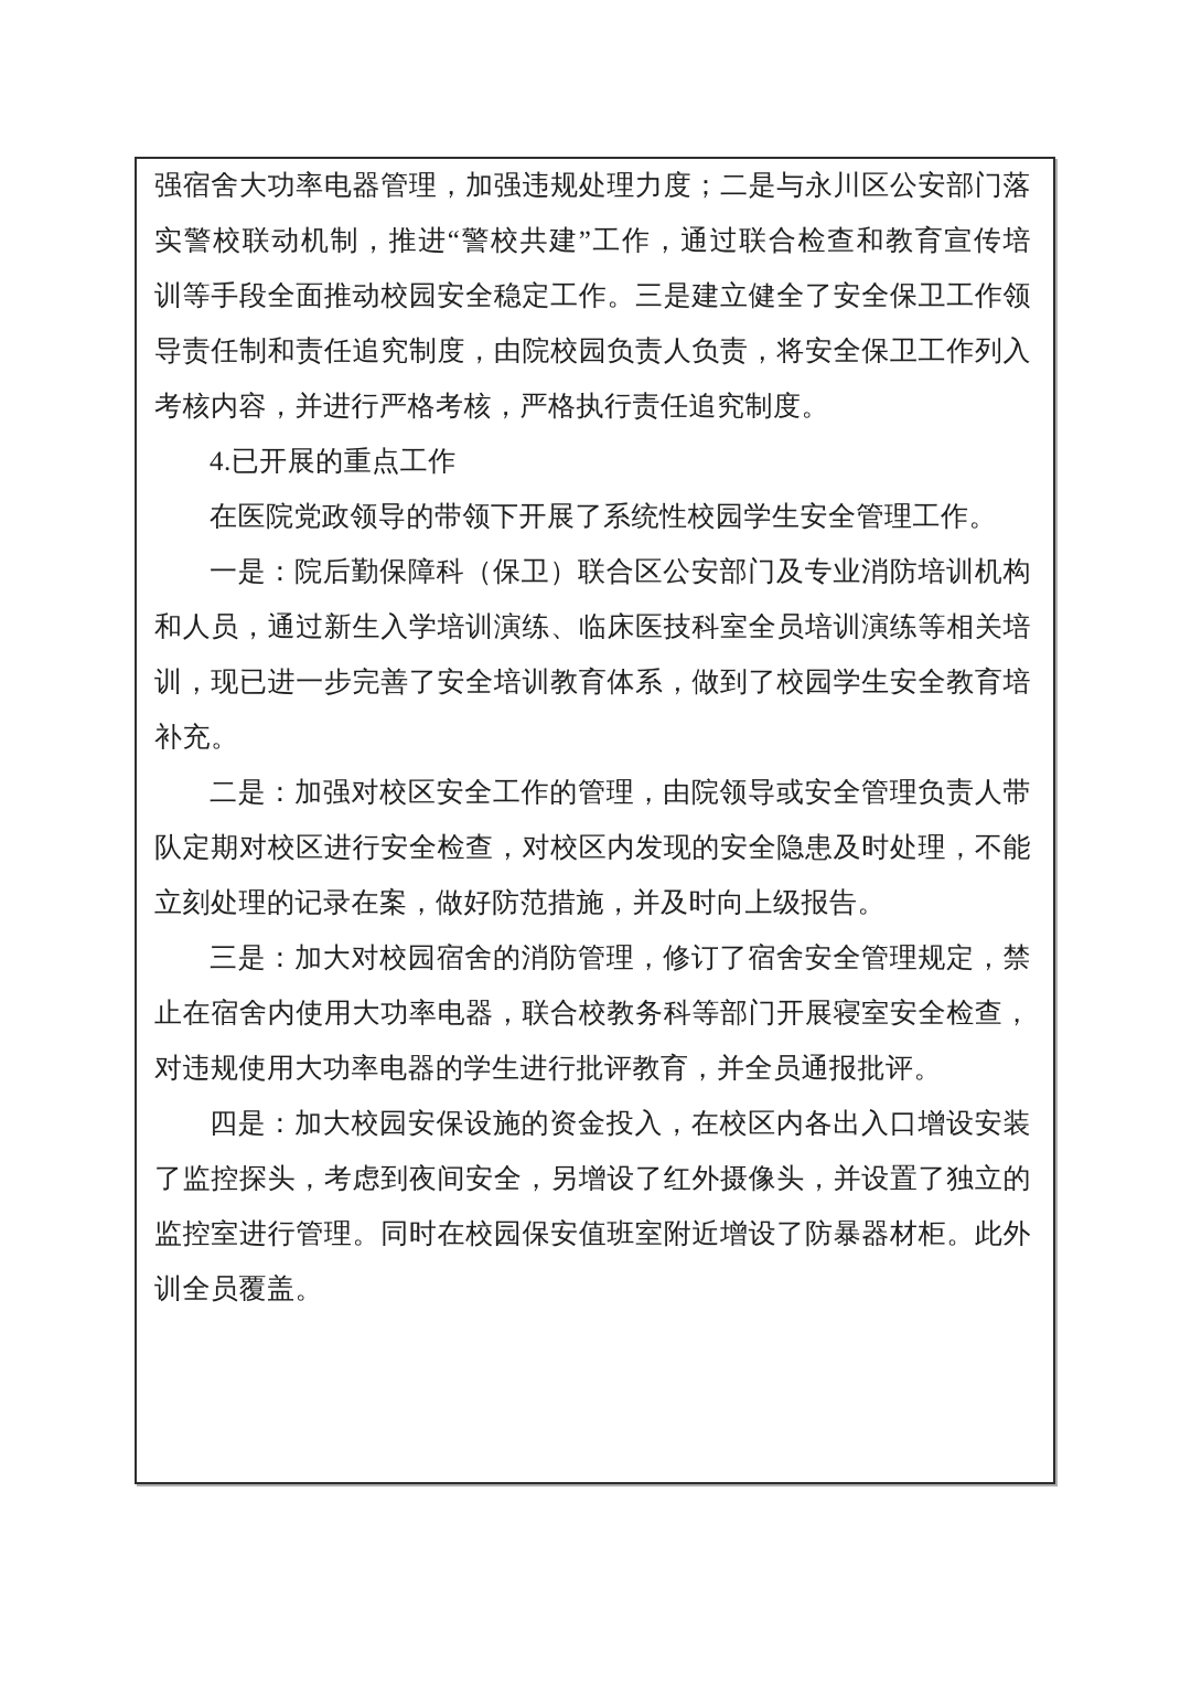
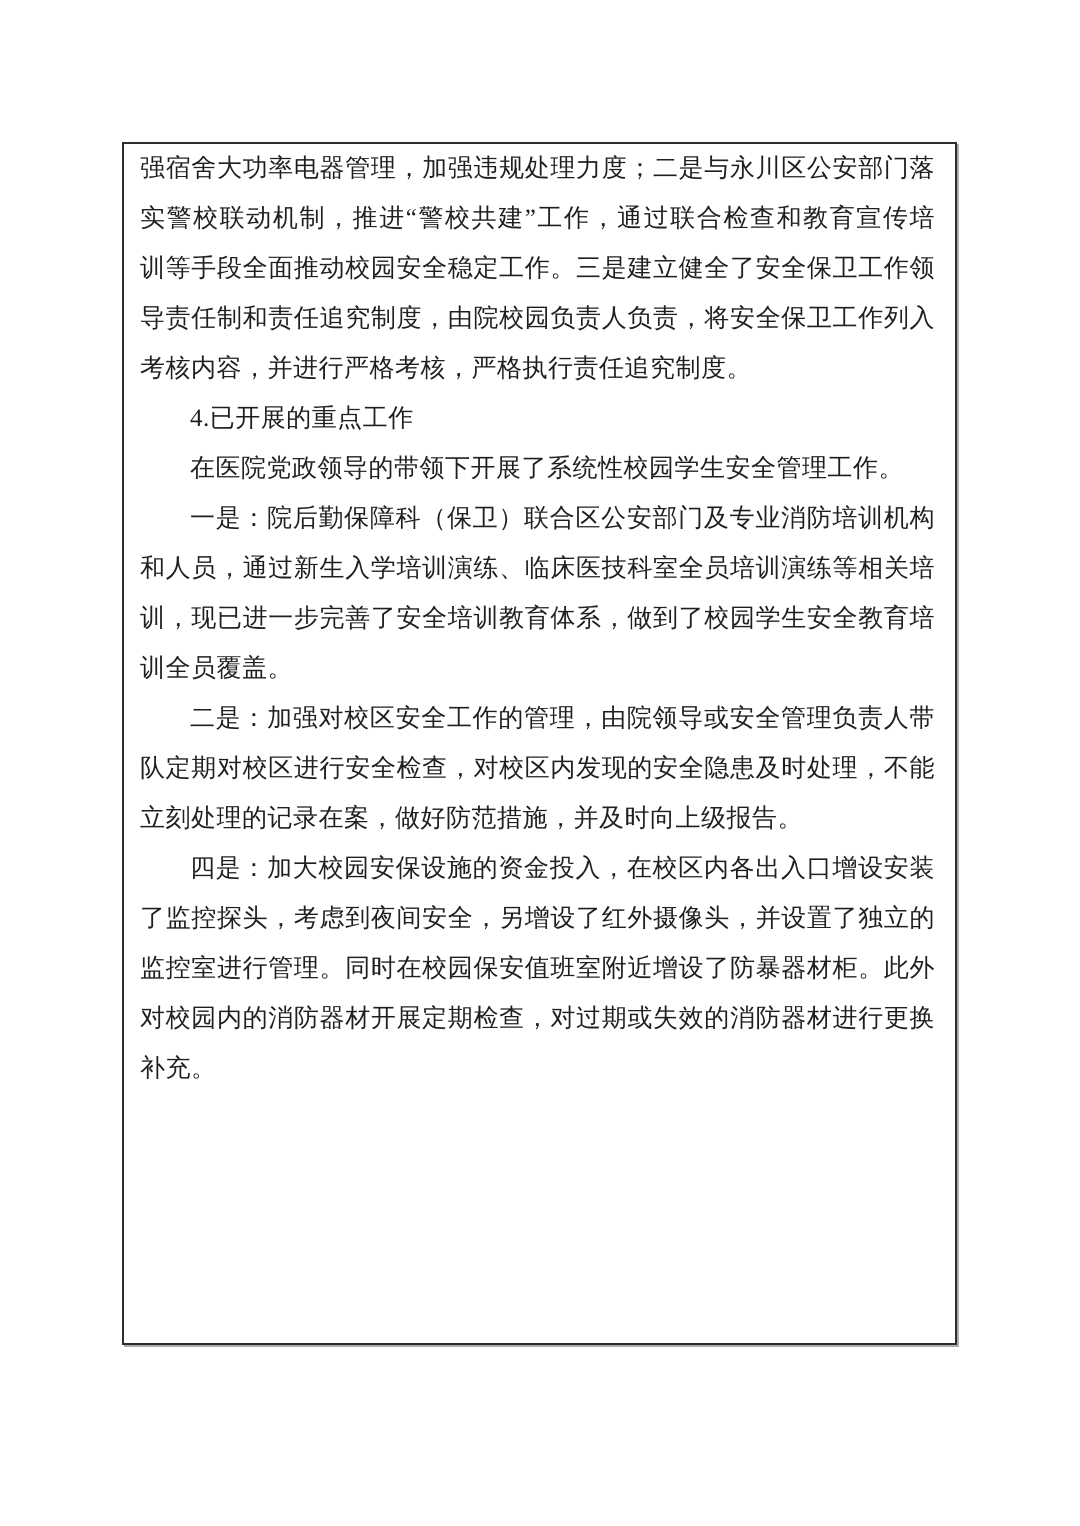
  强宿舍大功率电器管理，加强违规处理力度；二是与永川区公安部门落
  实警校联动机制，推进“警校共建”工作，通过联合检查和教育宣传培
  训等手段全面推动校园安全稳定工作。三是建立健全了安全保卫工作领
  导责任制和责任追究制度，由院校园负责人负责，将安全保卫工作列入
  考核内容，并进行严格考核，严格执行责任追究制度。
  4.已开展的重点工作
  在医院党政领导的带领下开展了系统性校园学生安全管理工作。
  一是：院后勤保障科（保卫）联合区公安部门及专业消防培训机构
  和人员，通过新生入学培训演练、临床医技科室全员培训演练等相关培
  训，现已进一步完善了安全培训教育体系，做到了校园学生安全教育培
- 补充。
+ 训全员覆盖。
  二是：加强对校区安全工作的管理，由院领导或安全管理负责人带
  队定期对校区进行安全检查，对校区内发现的安全隐患及时处理，不能
  立刻处理的记录在案，做好防范措施，并及时向上级报告。
- 三是：加大对校园宿舍的消防管理，修订了宿舍安全管理规定，禁
- 止在宿舍内使用大功率电器，联合校教务科等部门开展寝室安全检查，
- 对违规使用大功率电器的学生进行批评教育，并全员通报批评。
  四是：加大校园安保设施的资金投入，在校区内各出入口增设安装
  了监控探头，考虑到夜间安全，另增设了红外摄像头，并设置了独立的
  监控室进行管理。同时在校园保安值班室附近增设了防暴器材柜。此外
+ 对校园内的消防器材开展定期检查，对过期或失效的消防器材进行更换
- 训全员覆盖。
+ 补充。
